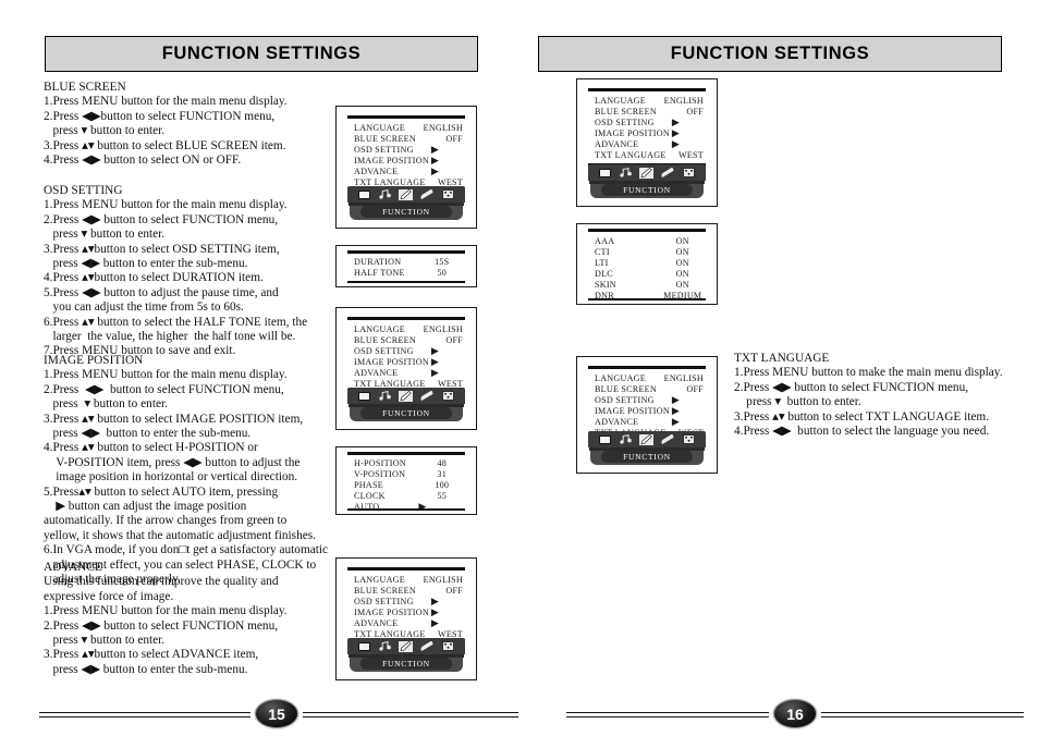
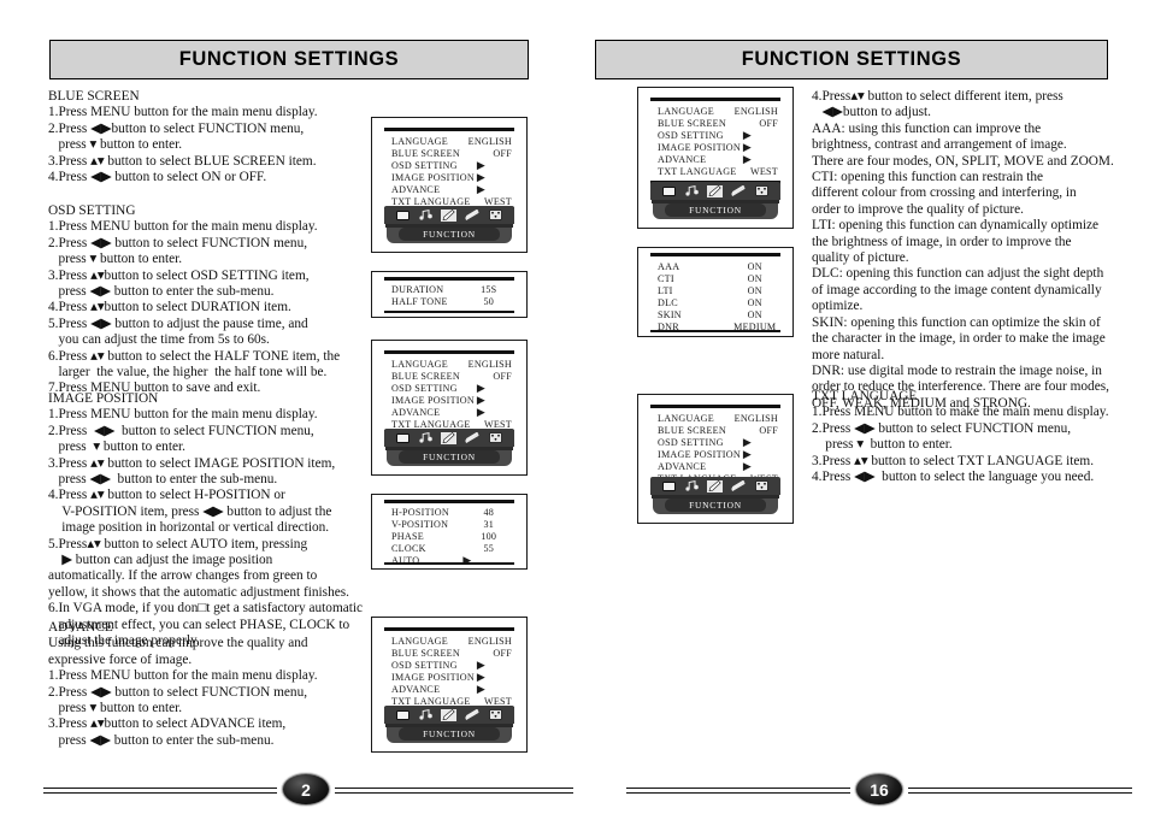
  FUNCTION SETTINGS
  FUNCTION SETTINGS
  BLUE SCREEN
  1.Press MENU button for the main menu display.
  2.Press ◀▶button to select FUNCTION menu,
  press ▾ button to enter.
  3.Press ▴▾ button to select BLUE SCREEN item.
  4.Press ◀▶ button to select ON or OFF.
  OSD SETTING
  1.Press MENU button for the main menu display.
  2.Press ◀▶ button to select FUNCTION menu,
  press ▾ button to enter.
  3.Press ▴▾button to select OSD SETTING item,
  press ◀▶ button to enter the sub-menu.
  4.Press ▴▾button to select DURATION item.
  5.Press ◀▶ button to adjust the pause time, and
  you can adjust the time from 5s to 60s.
  6.Press ▴▾ button to select the HALF TONE item, the
  larger the value, the higher the half tone will be.
  7.Press MENU button to save and exit.
  IMAGE POSITION
  1.Press MENU button for the main menu display.
  2.Press ◀▶ button to select FUNCTION menu,
  press ▾ button to enter.
  3.Press ▴▾ button to select IMAGE POSITION item,
  press ◀▶ button to enter the sub-menu.
  4.Press ▴▾ button to select H-POSITION or
  V-POSITION item, press ◀▶ button to adjust the
  image position in horizontal or vertical direction.
  5.Press▴▾ button to select AUTO item, pressing
  ▶ button can adjust the image position
  automatically. If the arrow changes from green to
  yellow, it shows that the automatic adjustment finishes.
  6.In VGA mode, if you don□t get a satisfactory automatic
  adjustment effect, you can select PHASE, CLOCK to
  adjust the image properly.
  ADVANCE
  Using this function can improve the quality and
  expressive force of image.
  1.Press MENU button for the main menu display.
  2.Press ◀▶ button to select FUNCTION menu,
  press ▾ button to enter.
  3.Press ▴▾button to select ADVANCE item,
  press ◀▶ button to enter the sub-menu.
+ 4.Press▴▾ button to select different item, press
+ ◀▶button to adjust.
+ AAA: using this function can improve the
+ brightness, contrast and arrangement of image.
+ There are four modes, ON, SPLIT, MOVE and ZOOM.
+ CTI: opening this function can restrain the
+ different colour from crossing and interfering, in
+ order to improve the quality of picture.
+ LTI: opening this function can dynamically optimize
+ the brightness of image, in order to improve the
+ quality of picture.
+ DLC: opening this function can adjust the sight depth
+ of image according to the image content dynamically
+ optimize.
+ SKIN: opening this function can optimize the skin of
+ the character in the image, in order to make the image
+ more natural.
+ DNR: use digital mode to restrain the image noise, in
+ order to reduce the interference. There are four modes,
+ OFF, WEAK, MEDIUM and STRONG.
  TXT LANGUAGE
  1.Press MENU button to make the main menu display.
  2.Press ◀▶ button to select FUNCTION menu,
  press ▾ button to enter.
  3.Press ▴▾ button to select TXT LANGUAGE item.
  4.Press ◀▶ button to select the language you need.
  LANGUAGE
  ENGLISH
  BLUE SCREEN
  OFF
  OSD SETTING
  ▶
  IMAGE POSITION
  ▶
  ADVANCE
  ▶
  TXT LANGUAGE
  WEST
  FUNCTION
  DURATION
  15S
  HALF TONE
  50
  LANGUAGE
  ENGLISH
  BLUE SCREEN
  OFF
  OSD SETTING
  ▶
  IMAGE POSITION
  ▶
  ADVANCE
  ▶
  TXT LANGUAGE
  WEST
  FUNCTION
  H-POSITION
  48
  V-POSITION
  31
  PHASE
  100
  CLOCK
  55
  ▶
  LANGUAGE
  ENGLISH
  BLUE SCREEN
  OFF
  OSD SETTING
  ▶
  IMAGE POSITION
  ▶
  ADVANCE
  ▶
  TXT LANGUAGE
  WEST
  FUNCTION
  LANGUAGE
  ENGLISH
  BLUE SCREEN
  OFF
  OSD SETTING
  ▶
  IMAGE POSITION
  ▶
  ADVANCE
  ▶
  TXT LANGUAGE
  WEST
  FUNCTION
  AAA
  ON
  CTI
  ON
  LTI
  ON
  DLC
  ON
  SKIN
  ON
  DNR
  MEDIUM
  LANGUAGE
  ENGLISH
  BLUE SCREEN
  OFF
  OSD SETTING
  ▶
  IMAGE POSITION
  ▶
  ADVANCE
  ▶
  FUNCTION
- 15
+ 2
  16
